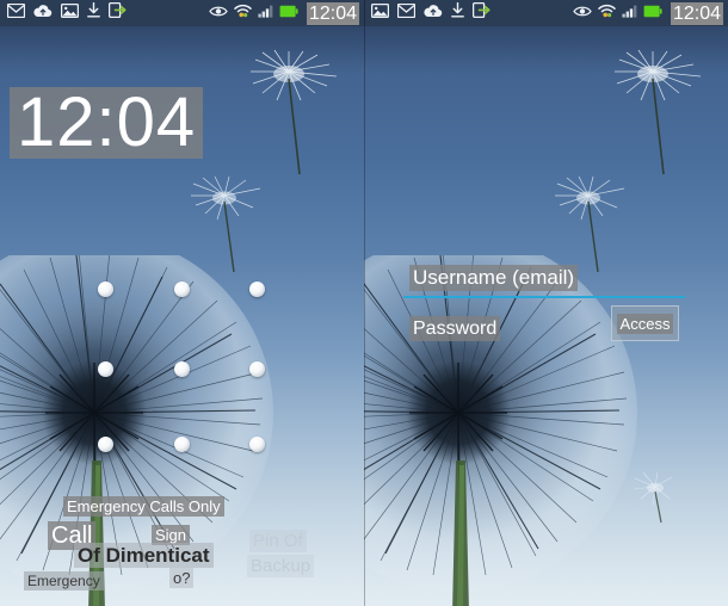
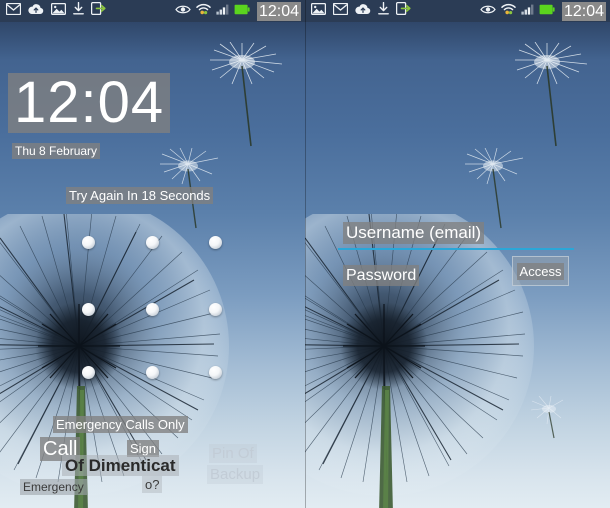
  12:04
  12:04
+ Thu 8 February
+ Try Again In 18 Seconds
  Emergency Calls Only
  Call
  Sign
  Of Dimenticat
  o?
  Emergency
  12:04
  Username (email)
  Password
  Access
